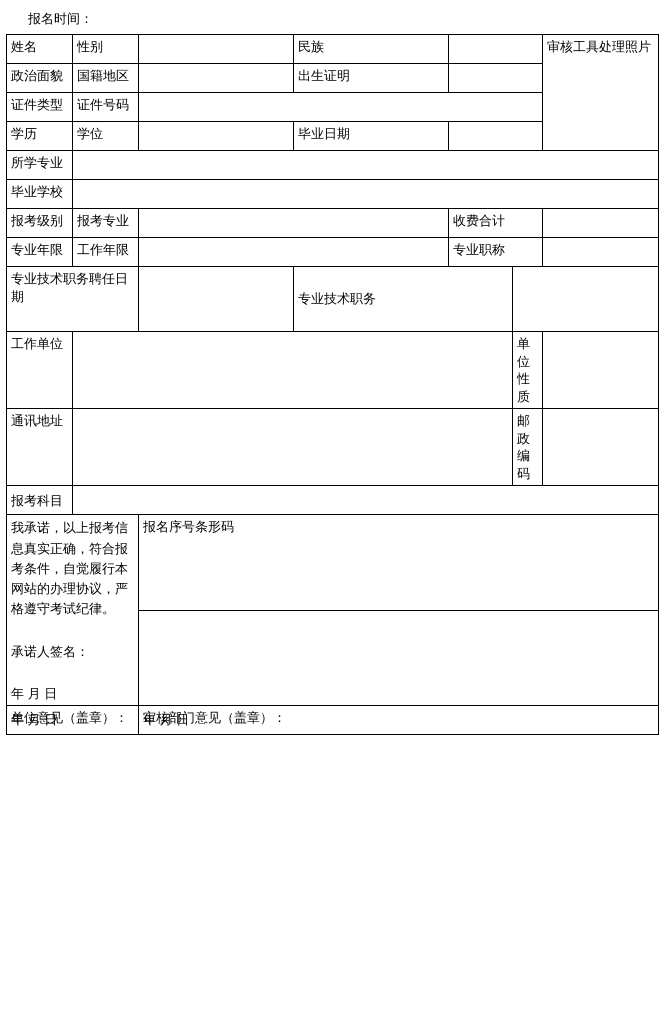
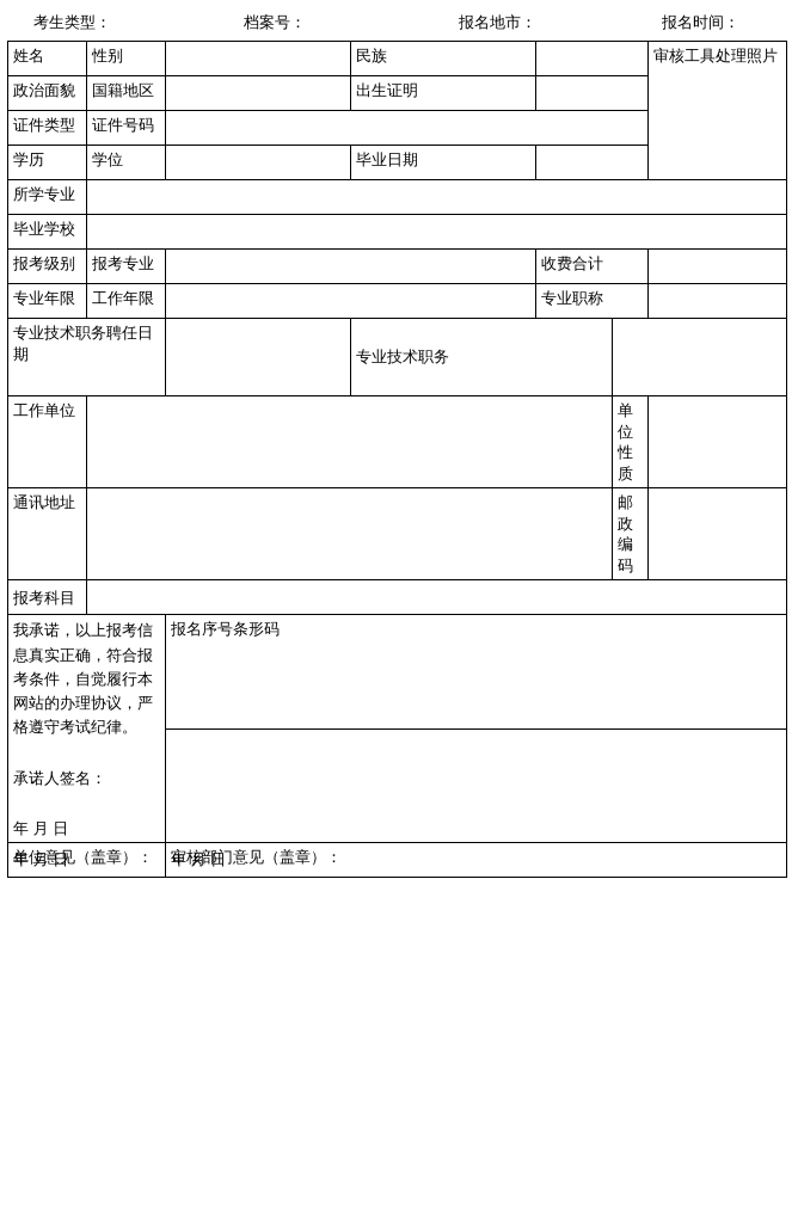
+ 考生类型：
+ 档案号：
+ 报名地市：
  报名时间：
  姓名	性别		民族		审核工具处理照片
  政治面貌	国籍地区		出生证明
  证件类型	证件号码
  学历	学位		毕业日期
  所学专业
  毕业学校
  报考级别	报考专业		收费合计
  专业年限	工作年限		专业职称
  专业技术职务聘任日期		专业技术职务
  工作单位		单位性质
  通讯地址		邮政编码
  报考科目
  我承诺，以上报考信息真实正确，符合报考条件，自觉履行本网站的办理协议，严格遵守考试纪律。 承诺人签名： 年 月 日	报名序号条形码
  单位意见（盖章）： 年 月 日	审核部门意见（盖章）： 年 月 日
